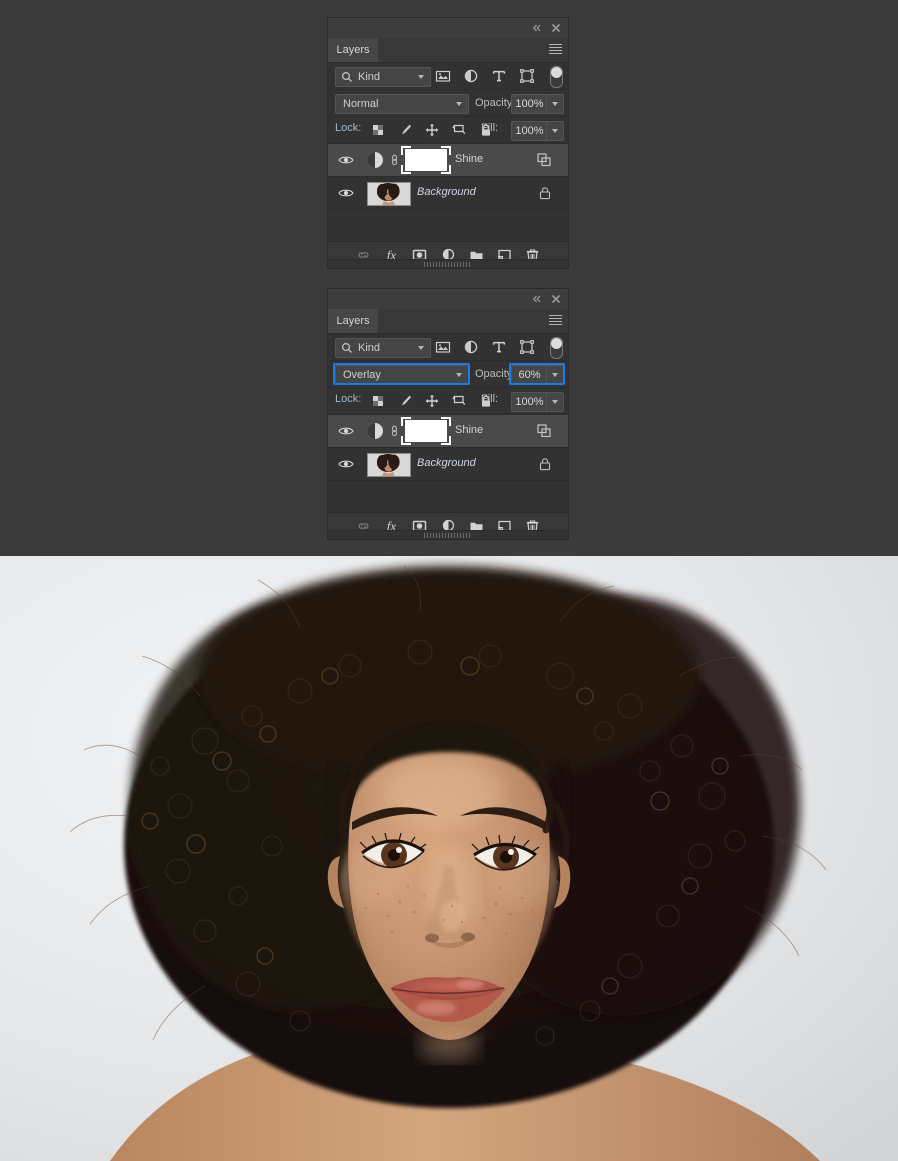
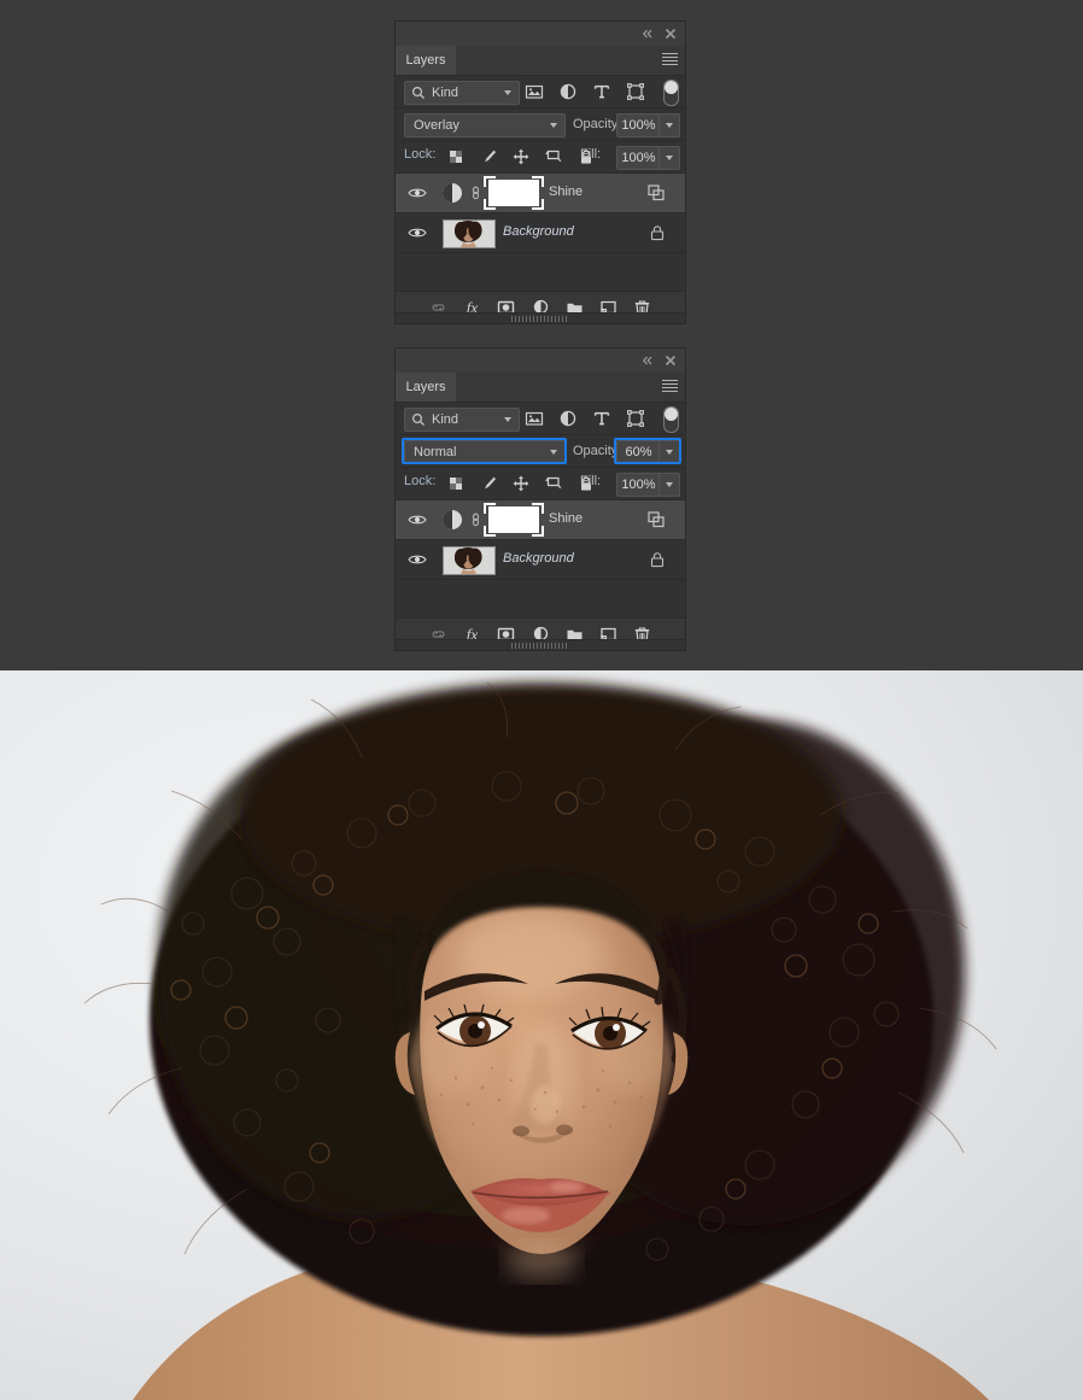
  Layers
  Kind
- Normal
+ Overlay
  Opacity
  100%
  Lock:
  Fill:
  100%
  Shine
  Background
  fx
  Layers
  Kind
- Overlay
+ Normal
  Opacity
  60%
  Lock:
  Fill:
  100%
  Shine
  Background
  fx
